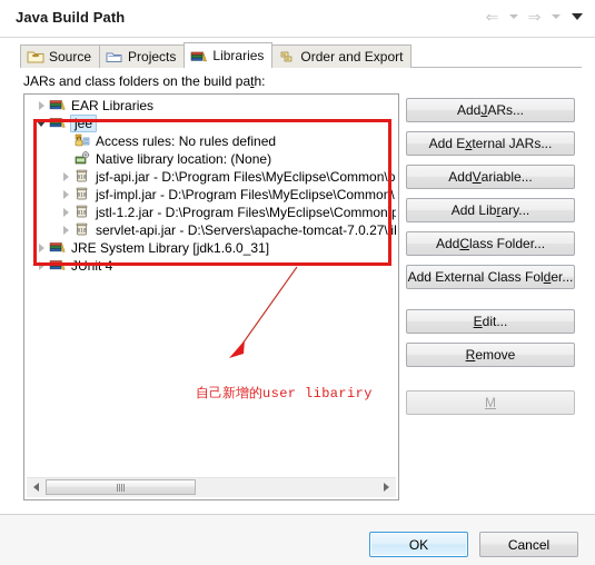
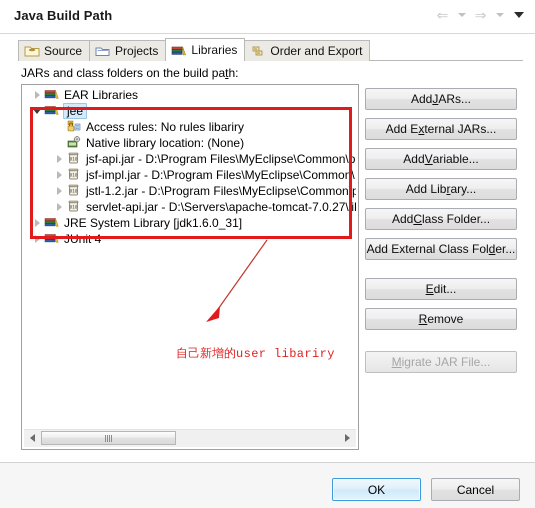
  Java Build Path
  ⇐
  ⇒
  Source
  Projects
  Libraries
  Order and Export
  JARs and class folders on the build path:
  EAR Libraries
  jee
- Access rules: No rules defined
+ Access rules: No rules libariry
  Native library location: (None)
  jsf-api.jar - D:\Program Files\MyEclipse\Common\p
  jsf-impl.jar - D:\Program Files\MyEclipse\Common\
  jstl-1.2.jar - D:\Program Files\MyEclipse\Common\p
  servlet-api.jar - D:\Servers\apache-tomcat-7.0.27\li
  JRE System Library [jdk1.6.0_31]
  JUnit 4
  Add
  J
  ARs...
  Add E
  x
  ternal JARs...
  Add
  V
  ariable...
  Add Lib
  r
  ary...
  Add
  C
  lass Folder...
  Add External Class Fol
  d
  er...
  E
  dit...
  R
  emove
  M
+ igrate JAR File...
  OK
  Cancel
  自己新增的user libariry
